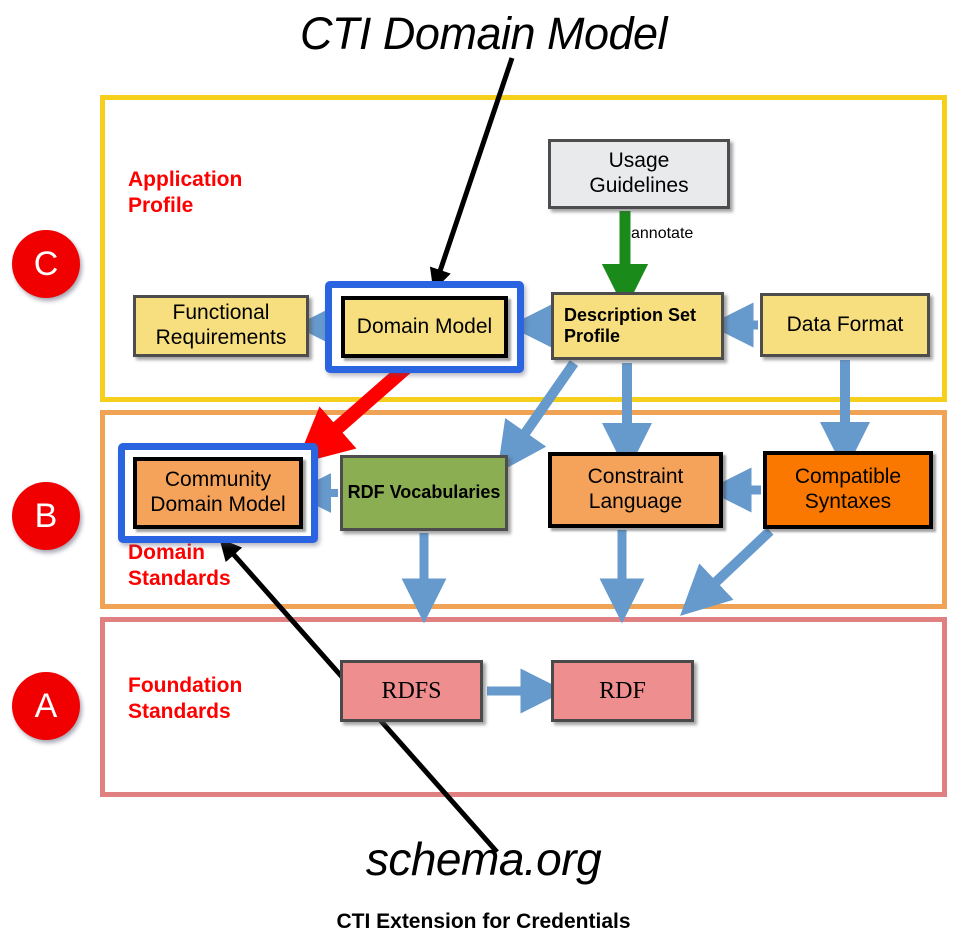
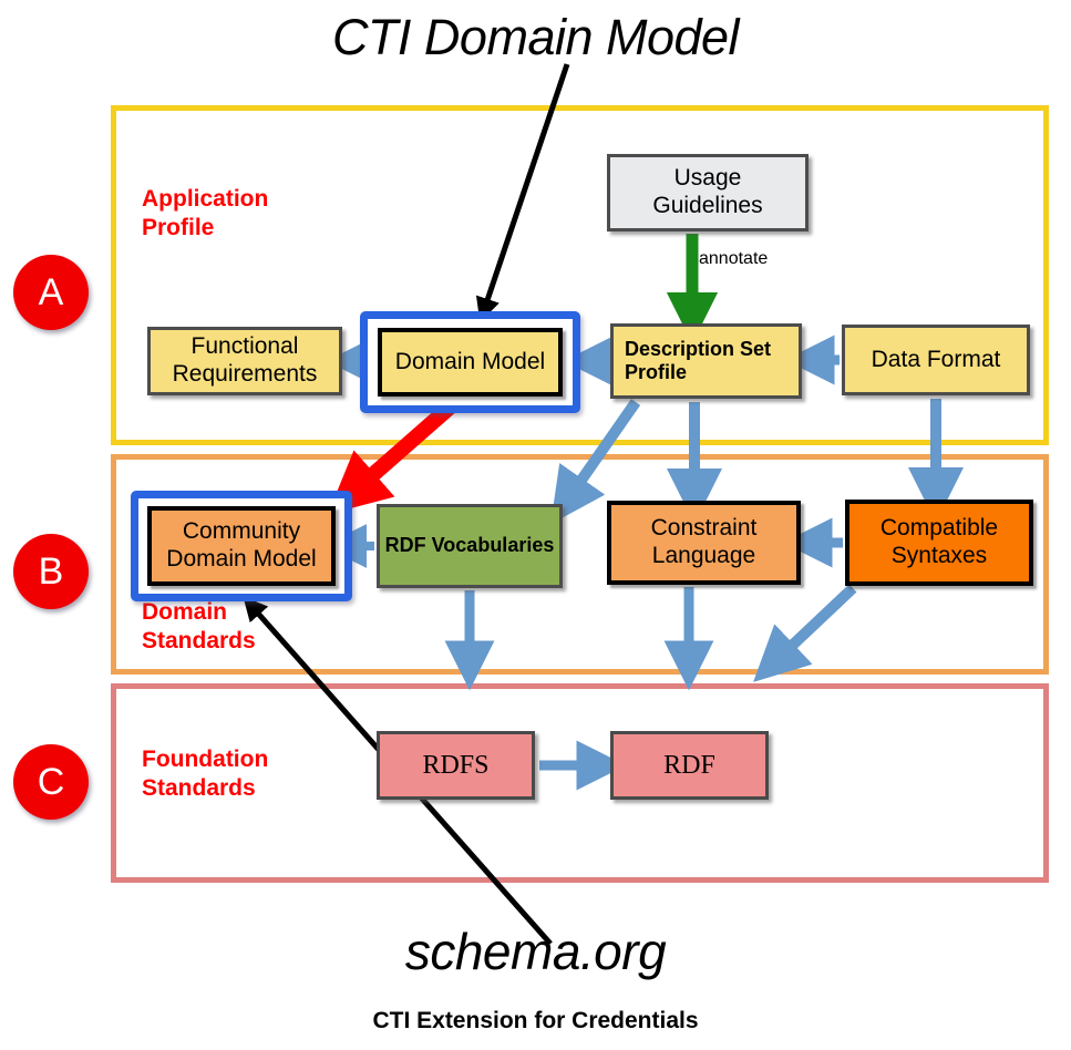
  CTI Domain Model
  Application
  Profile
  Domain
  Standards
  Foundation
  Standards
- C
+ A
  B
- A
+ C
  Functional
  Requirements
  Domain Model
  Usage
  Guidelines
  annotate
  Description Set
  Profile
  Data Format
  Community
  Domain Model
  RDF Vocabularies
  Constraint
  Language
  Compatible
  Syntaxes
  RDFS
  RDF
  schema.org
  CTI Extension for Credentials
